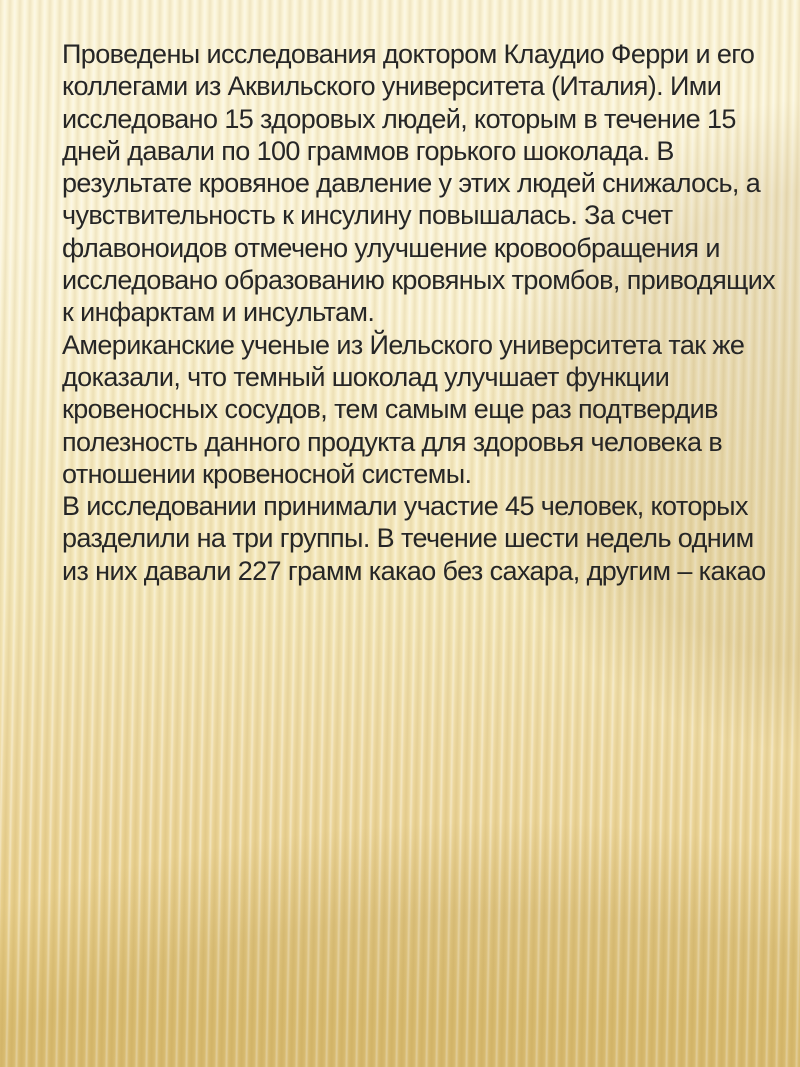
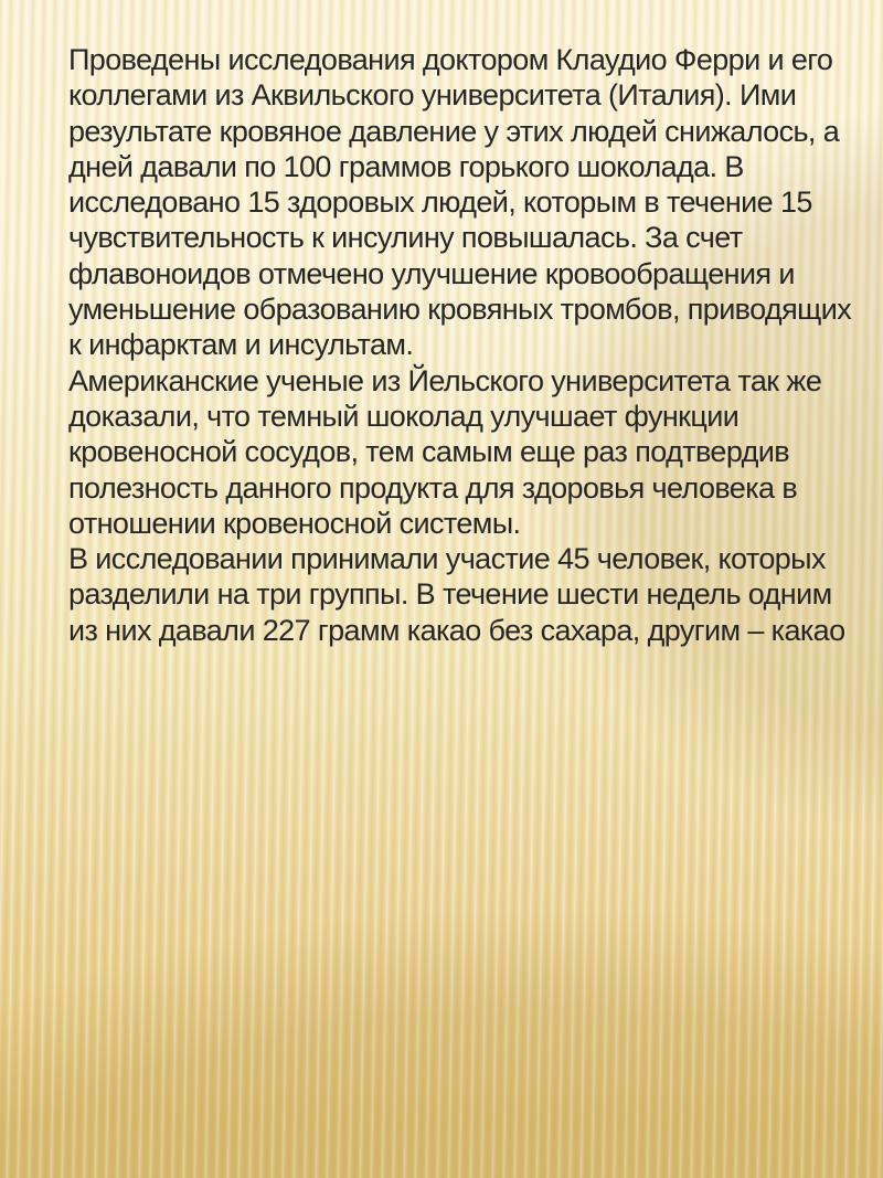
  Проведены исследования доктором Клаудио Ферри и его
  коллегами из Аквильского университета (Италия). Ими
- исследовано 15 здоровых людей, которым в течение 15
+ результате кровяное давление у этих людей снижалось, а
  дней давали по 100 граммов горького шоколада. В
- результате кровяное давление у этих людей снижалось, а
+ исследовано 15 здоровых людей, которым в течение 15
  чувствительность к инсулину повышалась. За счет
  флавоноидов отмечено улучшение кровообращения и
- исследовано образованию кровяных тромбов, приводящих
+ уменьшение образованию кровяных тромбов, приводящих
  к инфарктам и инсультам.
  Американские ученые из Йельского университета так же
  доказали, что темный шоколад улучшает функции
- кровеносных сосудов, тем самым еще раз подтвердив
+ кровеносной сосудов, тем самым еще раз подтвердив
  полезность данного продукта для здоровья человека в
  отношении кровеносной системы.
  В исследовании принимали участие 45 человек, которых
  разделили на три группы. В течение шести недель одним
  из них давали 227 грамм какао без сахара, другим – какао
